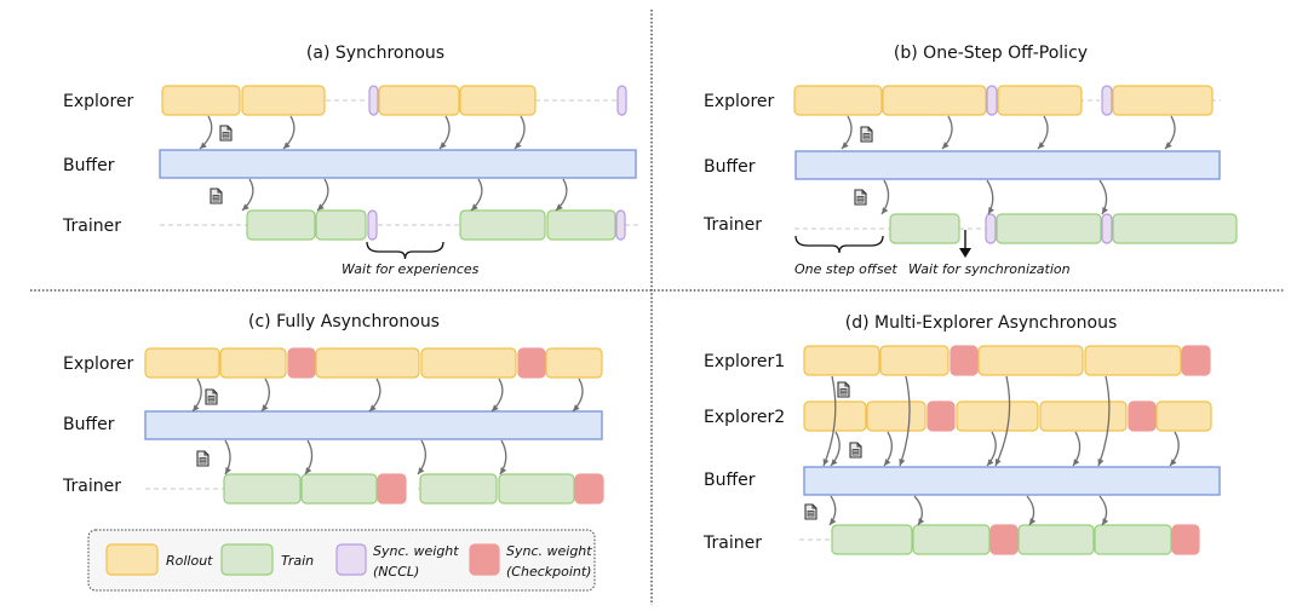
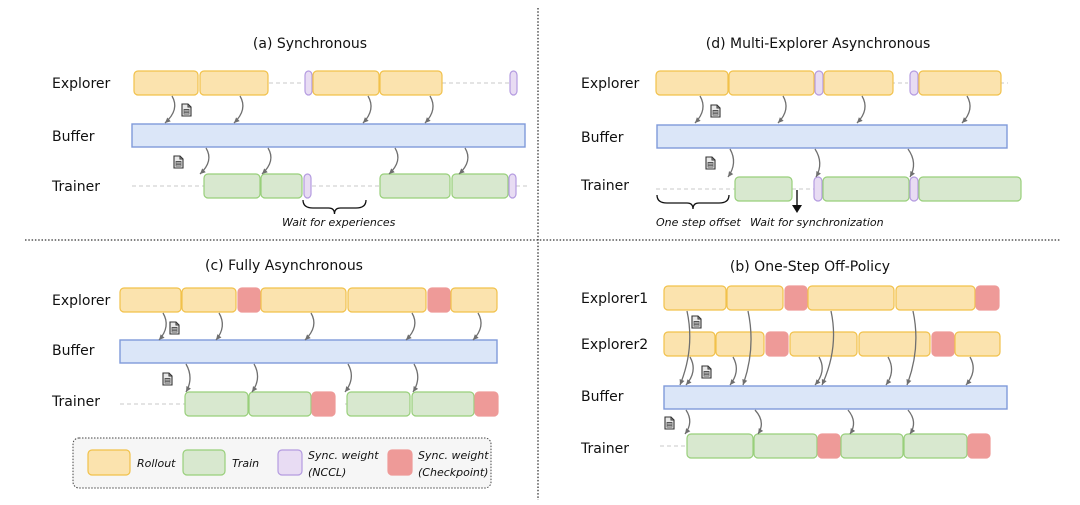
  (a) Synchronous
  Explorer
  Buffer
  Trainer
  Wait for experiences
- (b) One-Step Off-Policy
+ (d) Multi-Explorer Asynchronous
  Explorer
  Buffer
  Trainer
  One step offset
  Wait for synchronization
  (c) Fully Asynchronous
  Explorer
  Buffer
  Trainer
  Rollout
  Train
  Sync. weight
  (NCCL)
  Sync. weight
  (Checkpoint)
- (d) Multi-Explorer Asynchronous
+ (b) One-Step Off-Policy
  Explorer1
  Explorer2
  Buffer
  Trainer
